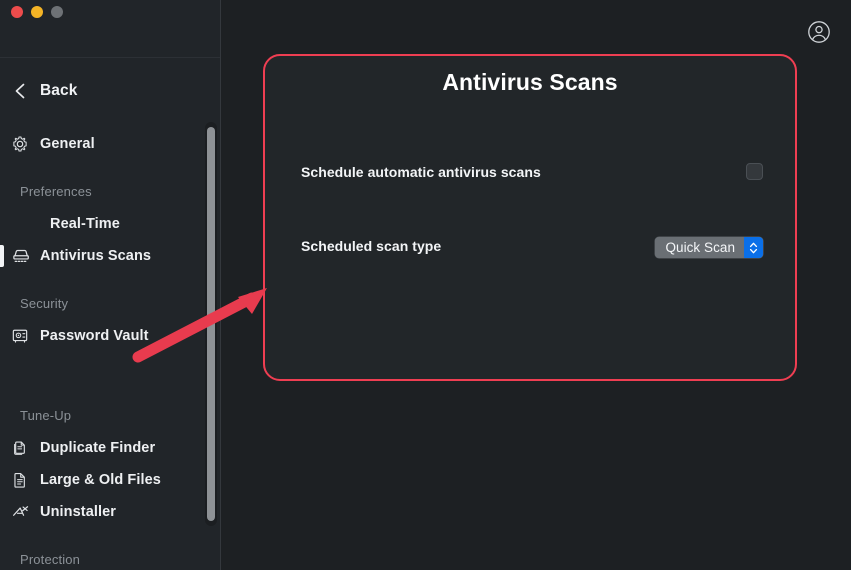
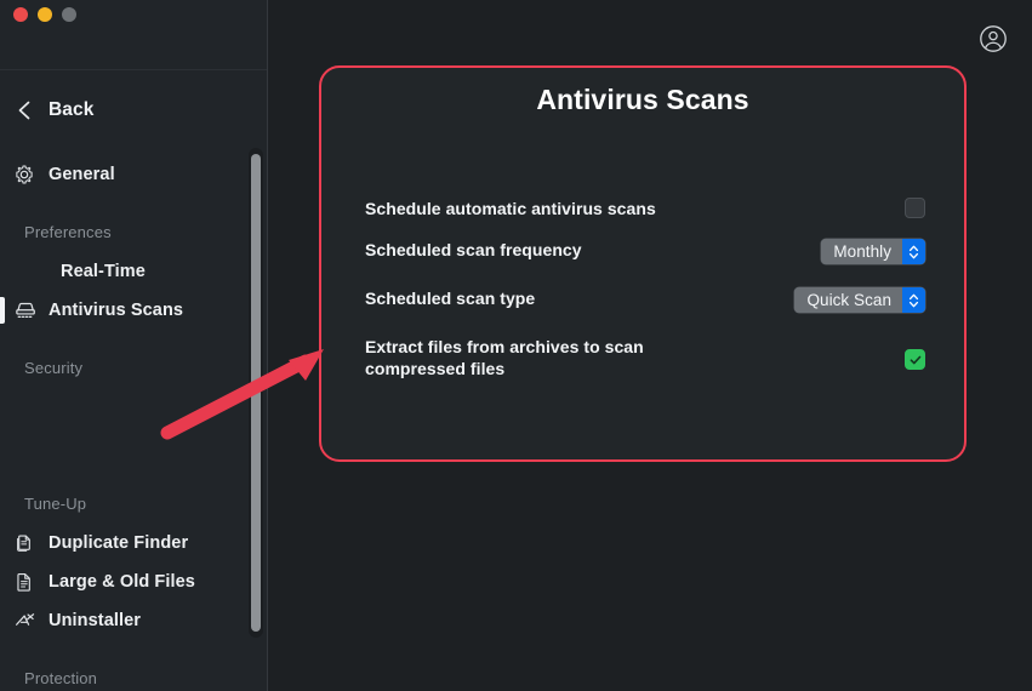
  Back
  General
  Preferences
  Real-Time
  Antivirus Scans
  Security
- Password Vault
  Tune-Up
  Duplicate Finder
  Large & Old Files
  Uninstaller
  Protection
  Antivirus Scans
  Schedule automatic antivirus scans
+ Scheduled scan frequency
+ Monthly
  Scheduled scan type
  Quick Scan
+ Extract files from archives to scan compressed files
